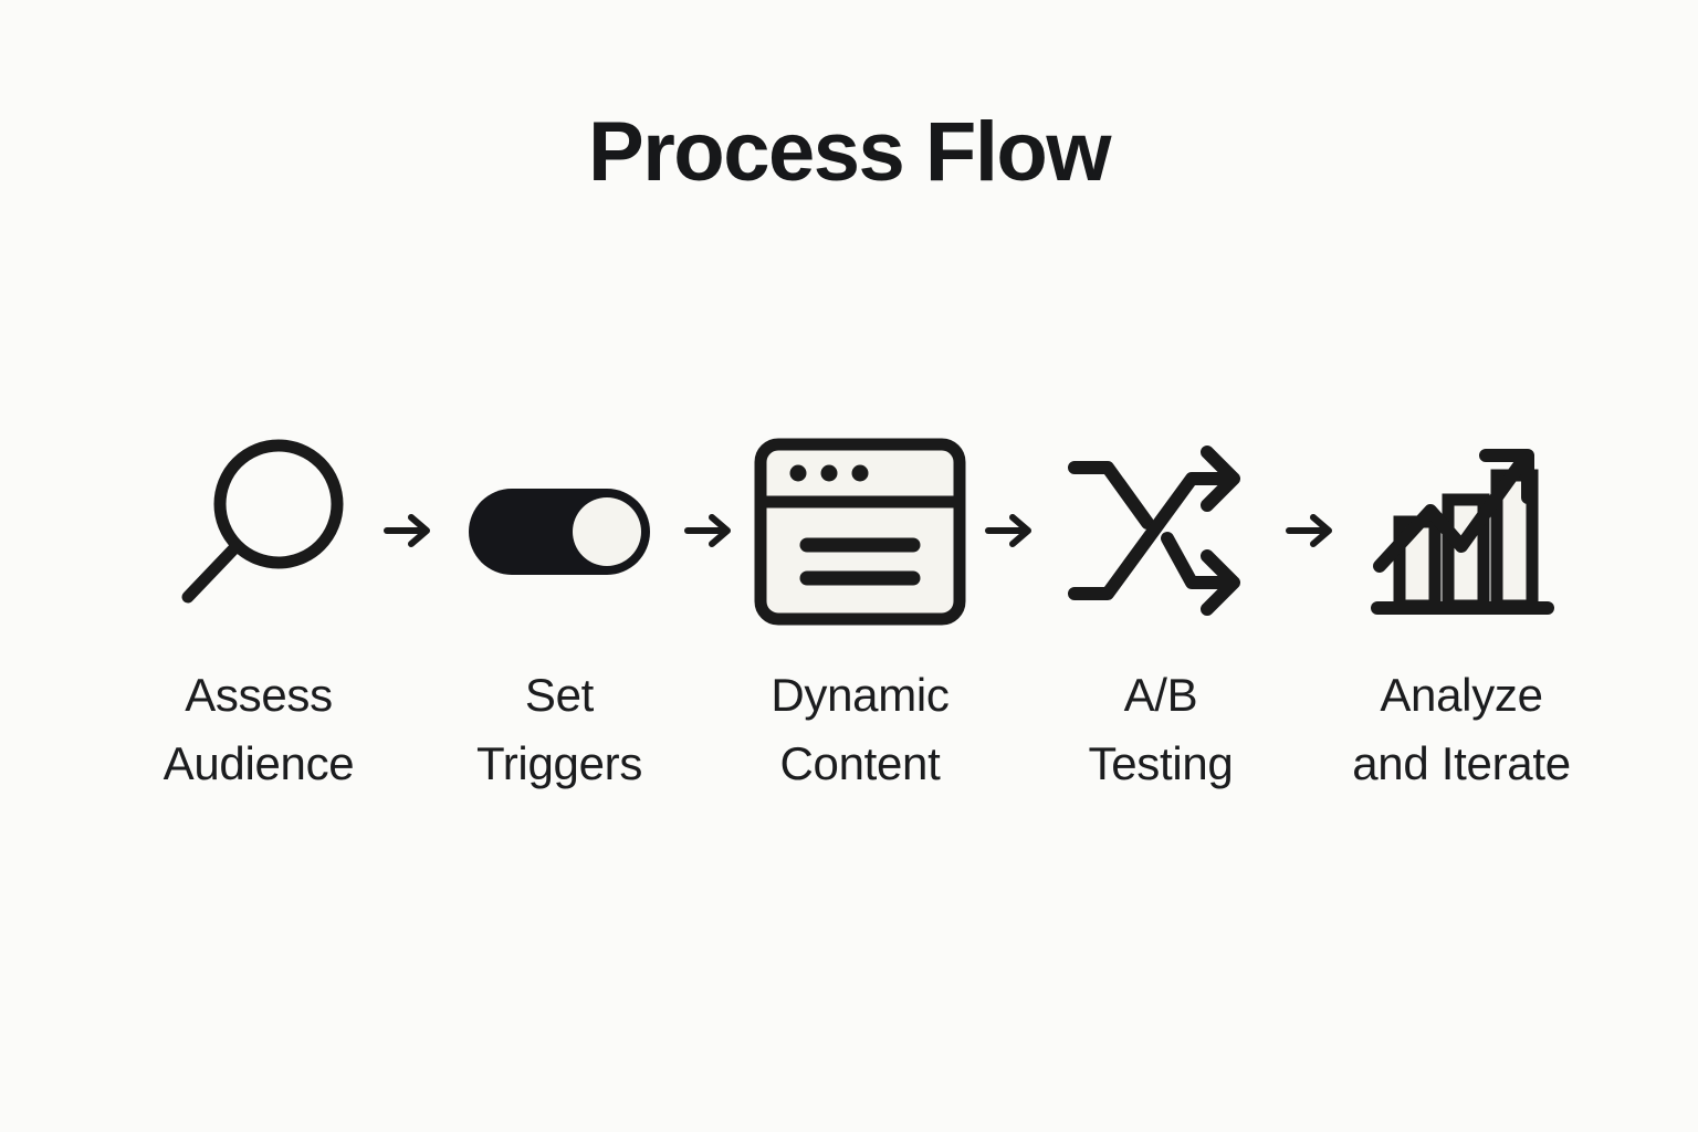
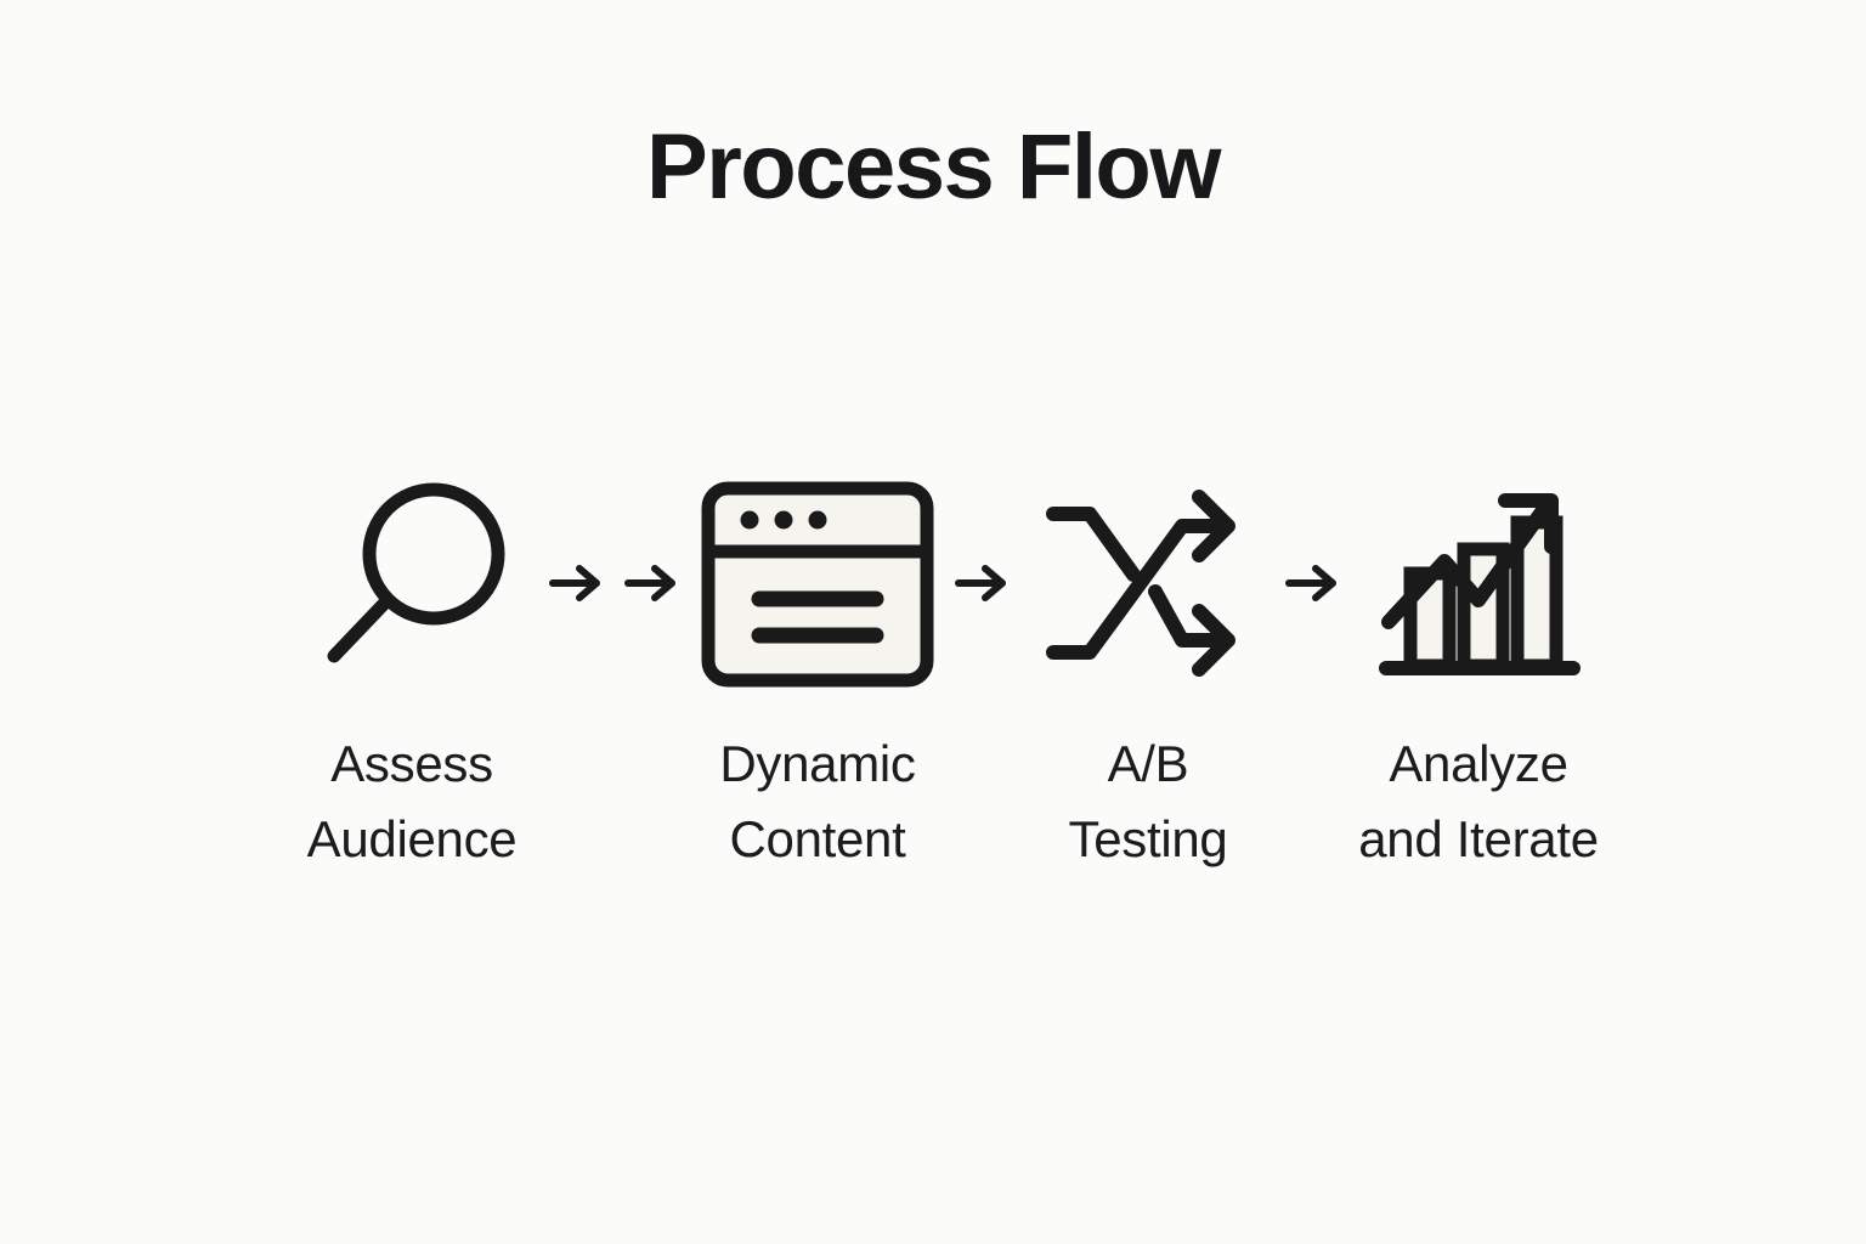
  Process Flow
  Assess
  Audience
- Set
- Triggers
  Dynamic
  Content
  A/B
  Testing
  Analyze
  and Iterate
